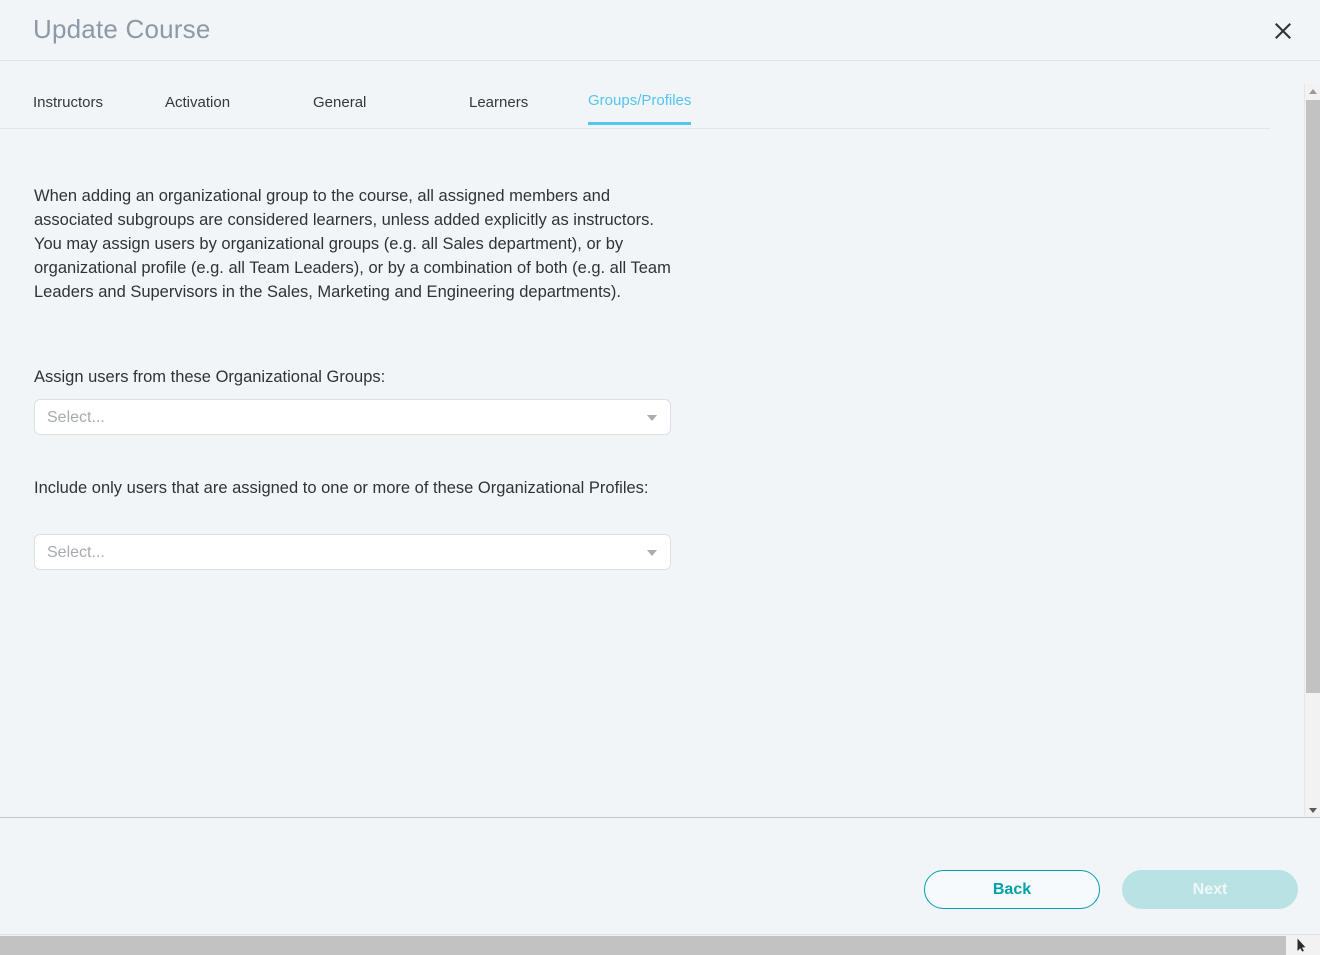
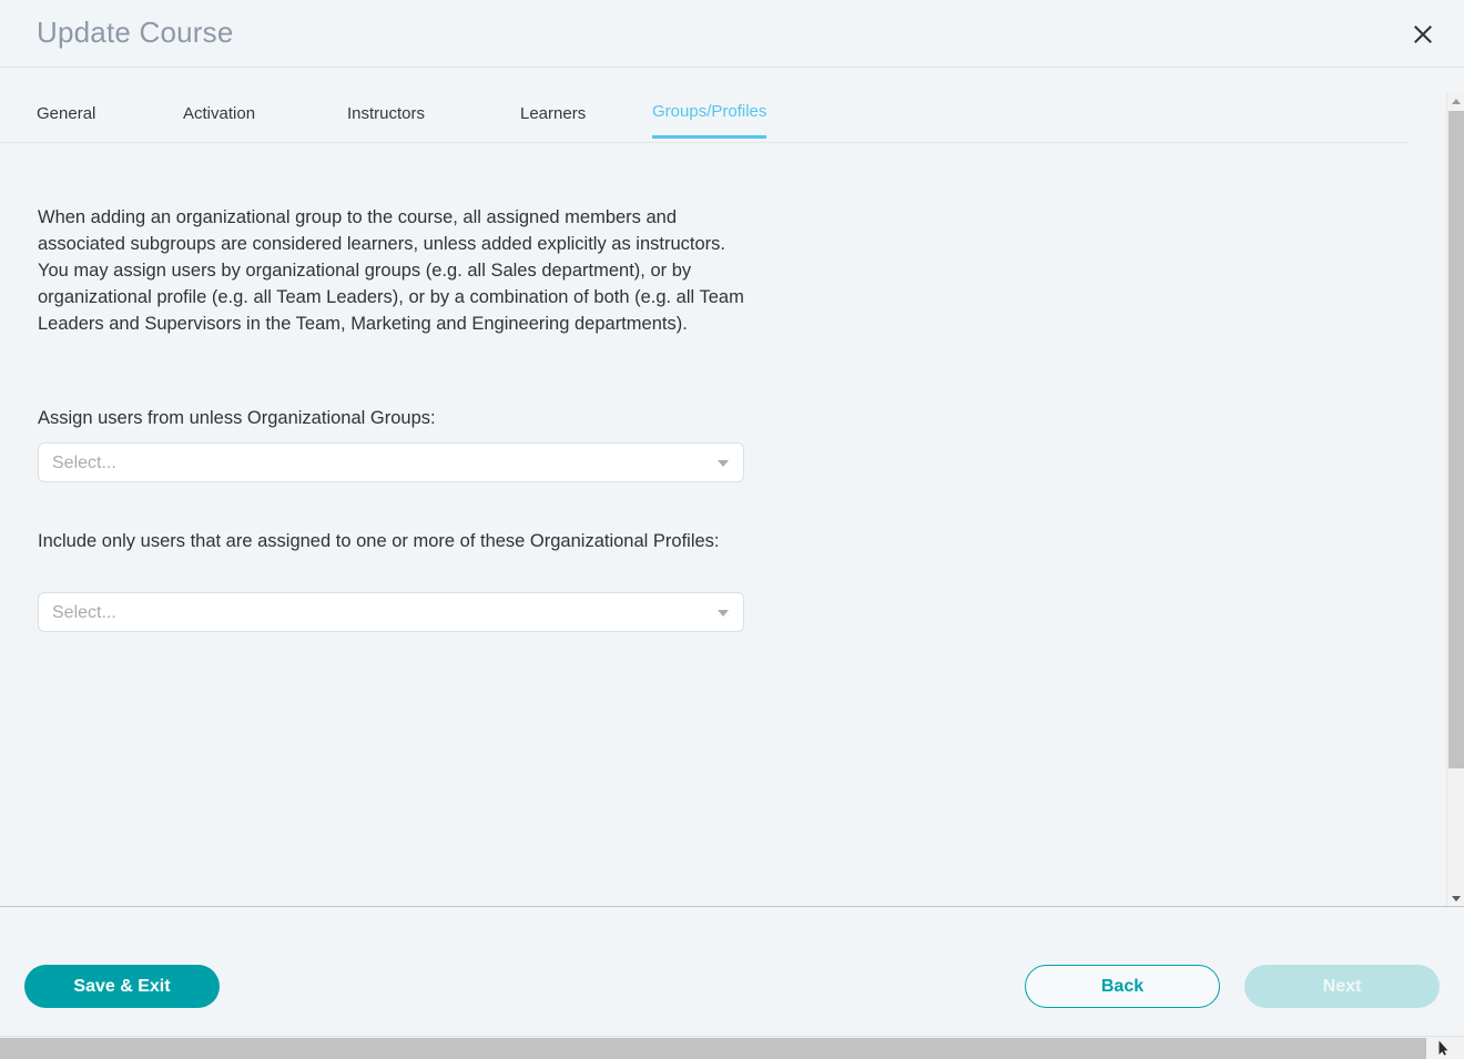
  Update Course
- Instructors
+ General
  Activation
- General
+ Instructors
  Learners
  Groups/Profiles
- When adding an organizational group to the course, all assigned members and associated subgroups are considered learners, unless added explicitly as instructors. You may assign users by organizational groups (e.g. all Sales department), or by organizational profile (e.g. all Team Leaders), or by a combination of both (e.g. all Team Leaders and Supervisors in the Sales, Marketing and Engineering departments).
+ When adding an organizational group to the course, all assigned members and associated subgroups are considered learners, unless added explicitly as instructors. You may assign users by organizational groups (e.g. all Sales department), or by organizational profile (e.g. all Team Leaders), or by a combination of both (e.g. all Team Leaders and Supervisors in the Team, Marketing and Engineering departments).
- Assign users from these Organizational Groups:
+ Assign users from unless Organizational Groups:
  Select...
  Include only users that are assigned to one or more of these Organizational Profiles:
  Select...
+ Save & Exit
  Back
  Next
